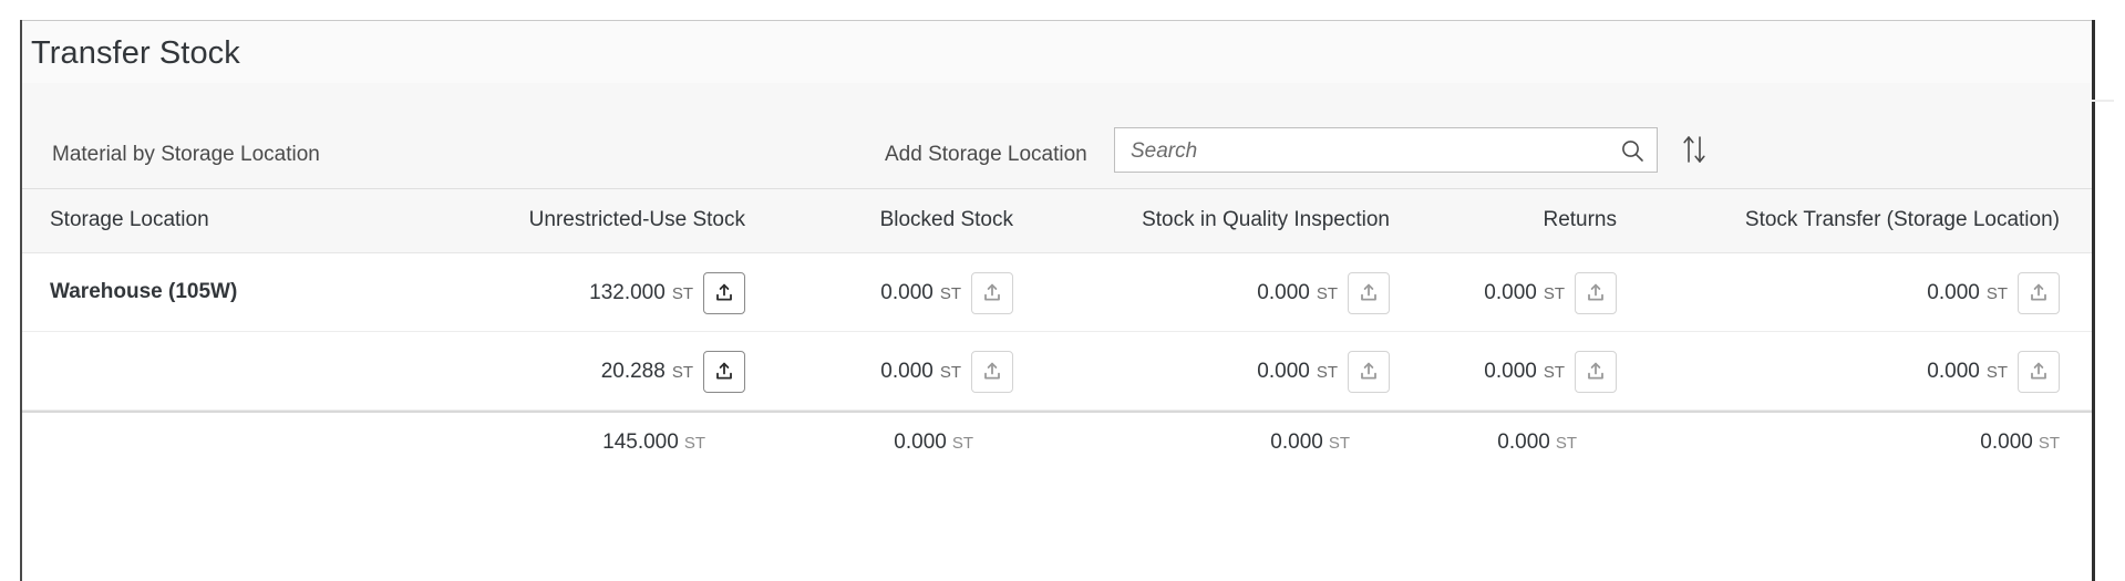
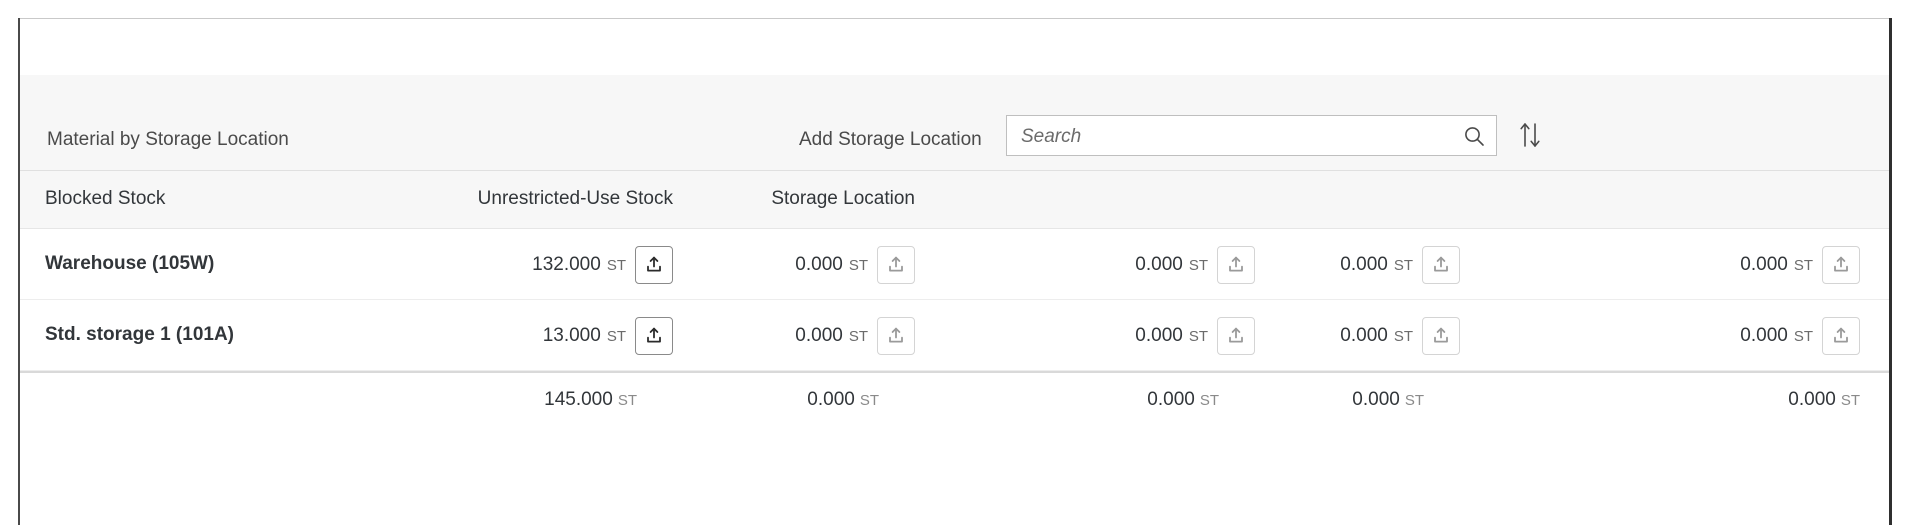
- Transfer Stock
  Material by Storage Location
  Add Storage Location
  Search
- Storage Location
+ Blocked Stock
  Unrestricted-Use Stock
- Blocked Stock
+ Storage Location
- Stock in Quality Inspection
- Returns
- Stock Transfer (Storage Location)
  Warehouse (105W)
  132.000
  ST
  0.000
  ST
  0.000
  ST
  0.000
  ST
  0.000
  ST
+ Std. storage 1 (101A)
- 20.288
+ 13.000
  ST
  0.000
  ST
  0.000
  ST
  0.000
  ST
  0.000
  ST
  145.000
  ST
  0.000
  ST
  0.000
  ST
  0.000
  ST
  0.000
  ST
